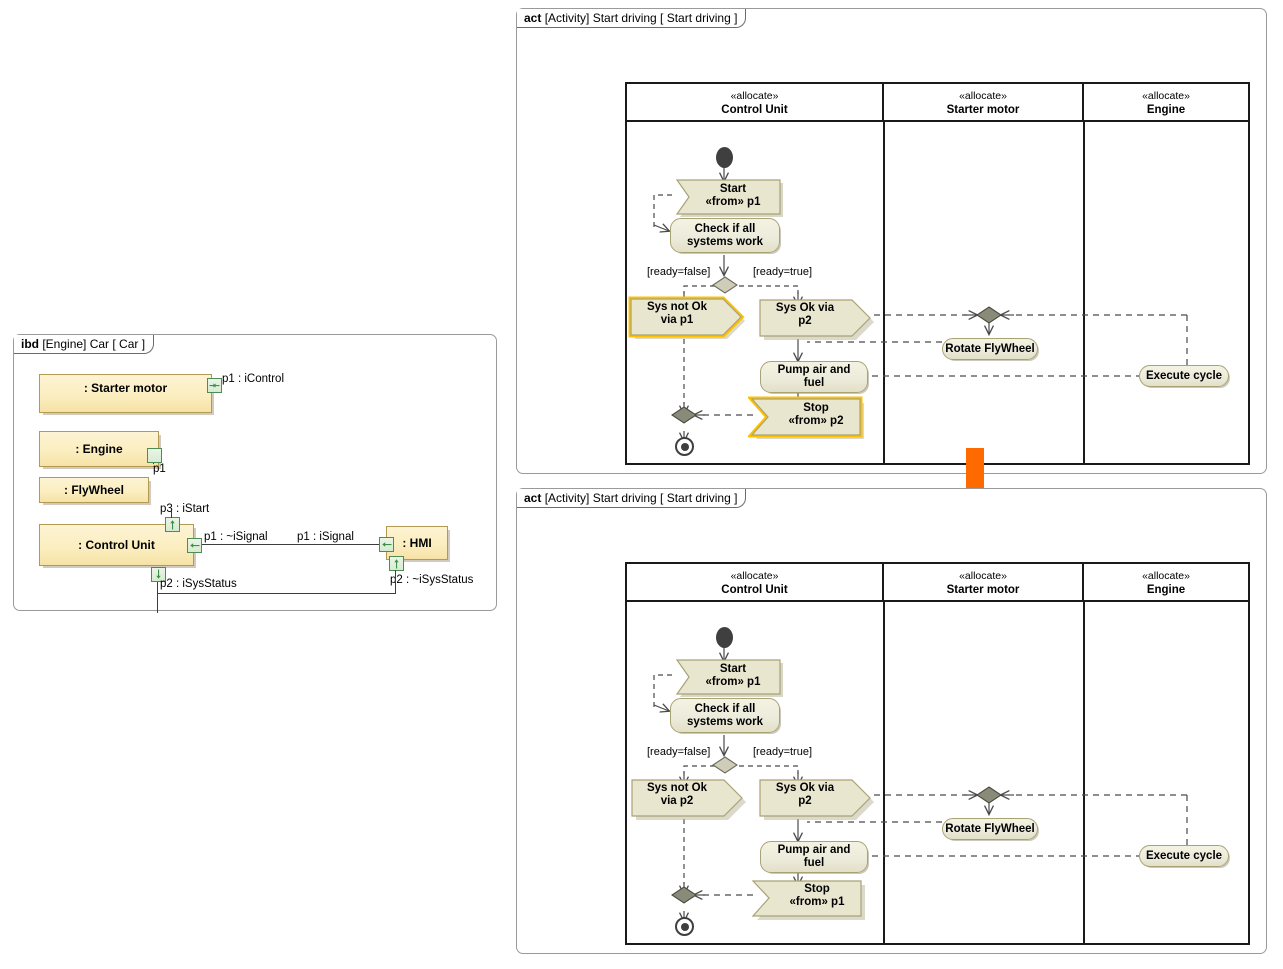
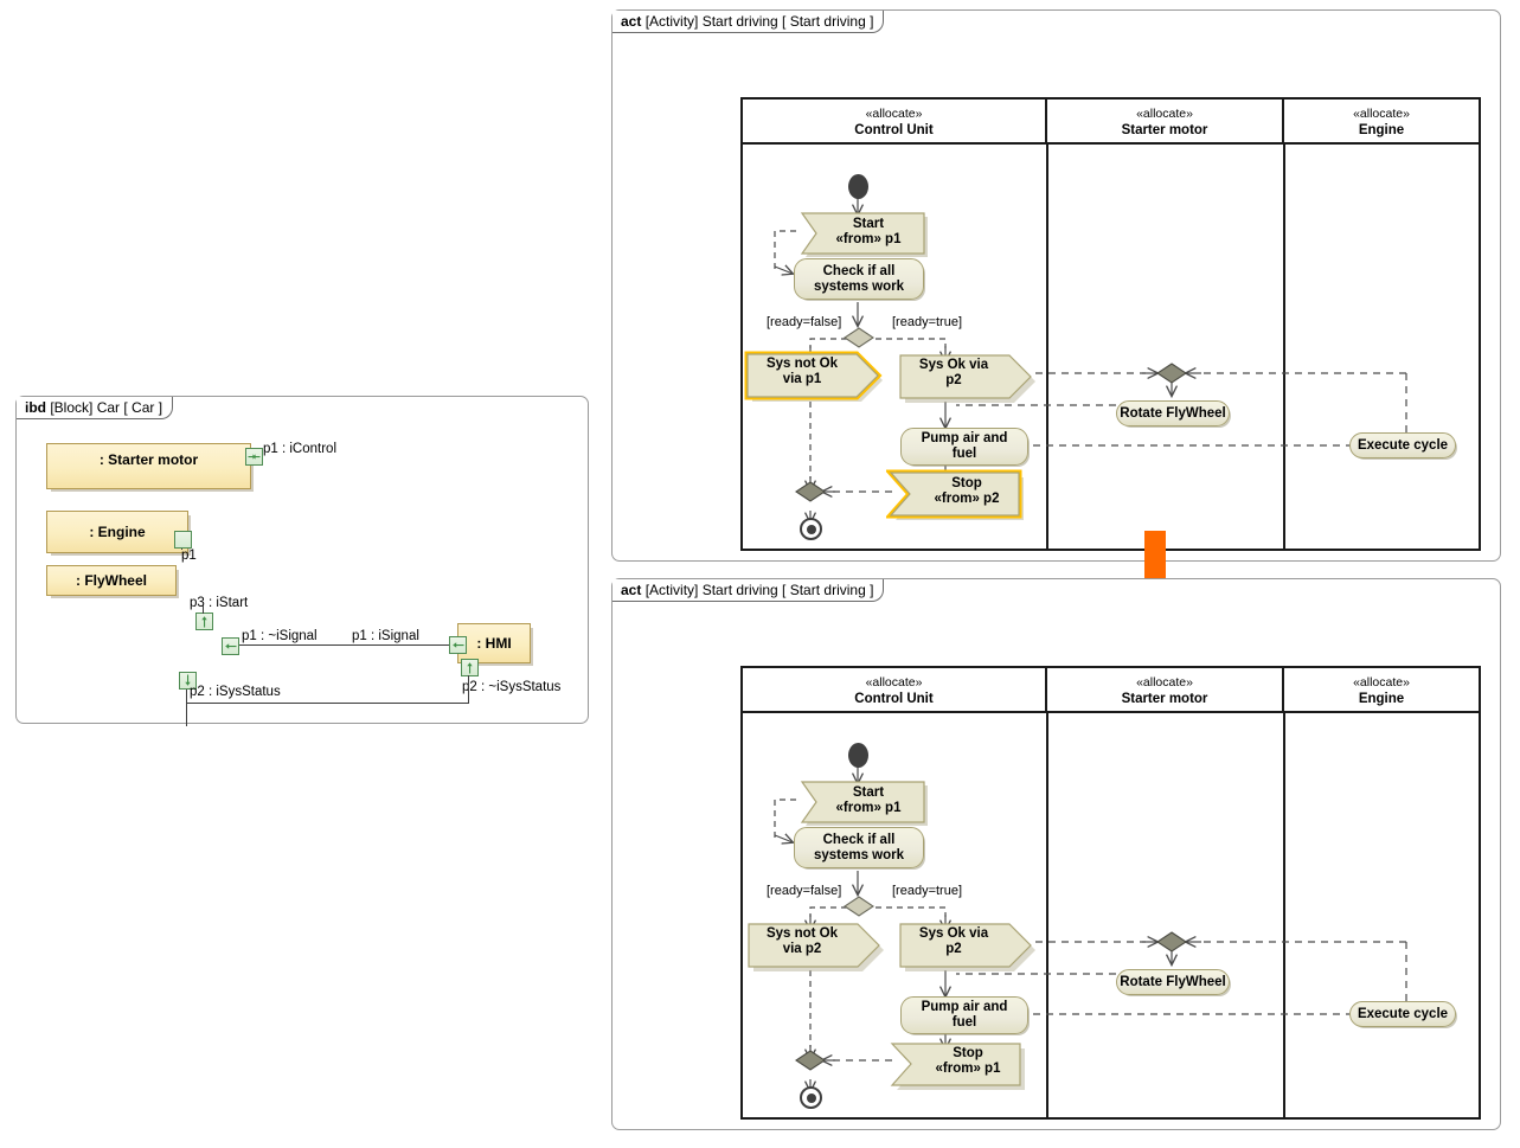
- ibd [Engine] Car [ Car ]
+ ibd [Block] Car [ Car ]
  : Starter motor
  p1 : iControl
  : Engine
  p1
  : FlyWheel
- : Control Unit
  p3 : iStart
  p1 : ~iSignal
  p2 : iSysStatus
  : HMI
  p1 : iSignal
  p2 : ~iSysStatus
  act [Activity] Start driving [ Start driving ]
  «allocate»
  Control Unit
  «allocate»
  Starter motor
  «allocate»
  Engine
  Start
  «from» p1
  Check if all
  systems work
  [ready=false]
  [ready=true]
  Sys not Ok
  via p1
  Sys Ok via
  p2
  Rotate FlyWheel
  Pump air and
  fuel
  Execute cycle
  Stop
  «from» p2
  act [Activity] Start driving [ Start driving ]
  «allocate»
  Control Unit
  «allocate»
  Starter motor
  «allocate»
  Engine
  Start
  «from» p1
  Check if all
  systems work
  [ready=false]
  [ready=true]
  Sys not Ok
  via p2
  Sys Ok via
  p2
  Rotate FlyWheel
  Pump air and
  fuel
  Execute cycle
  Stop
  «from» p1
